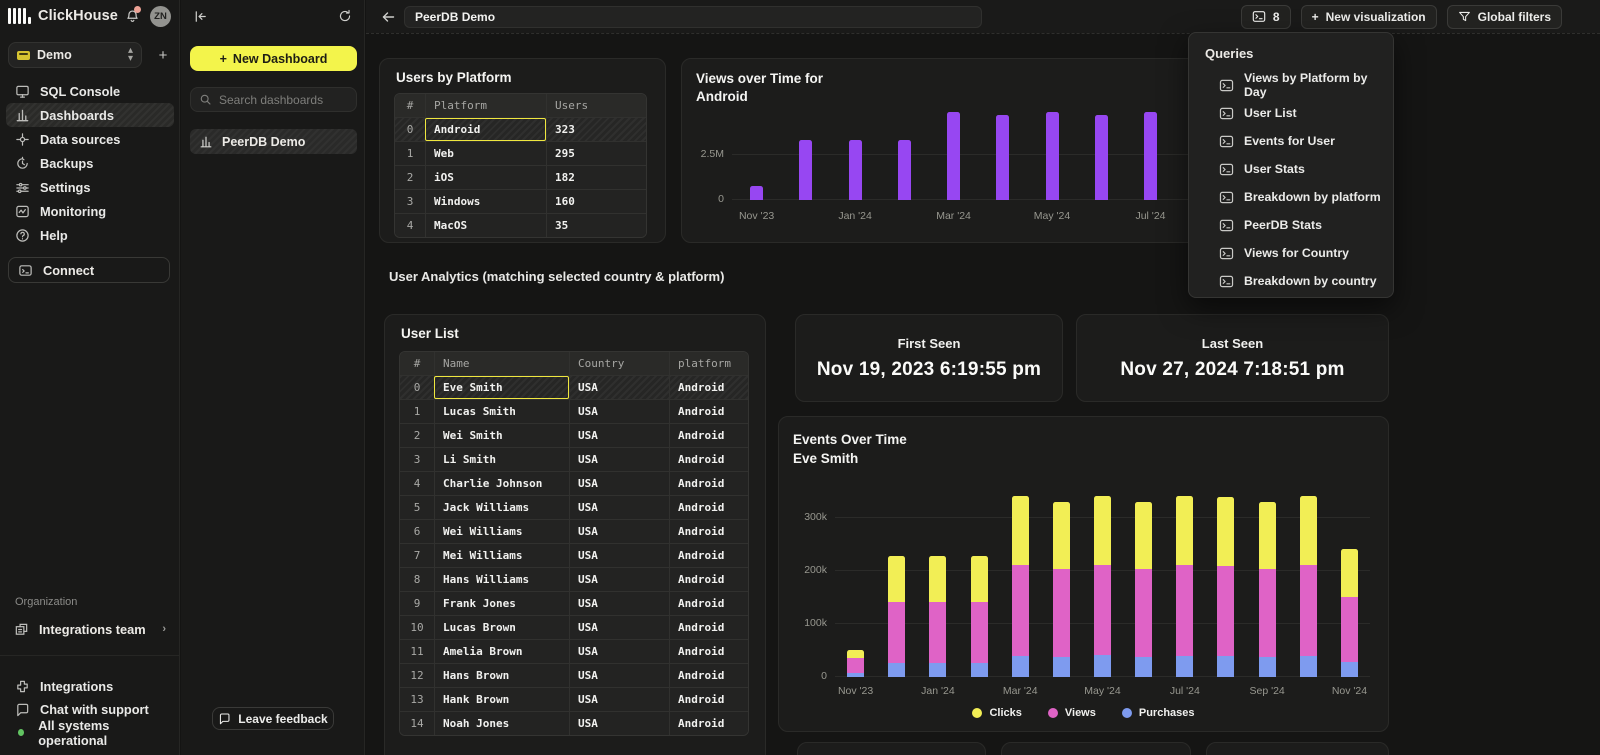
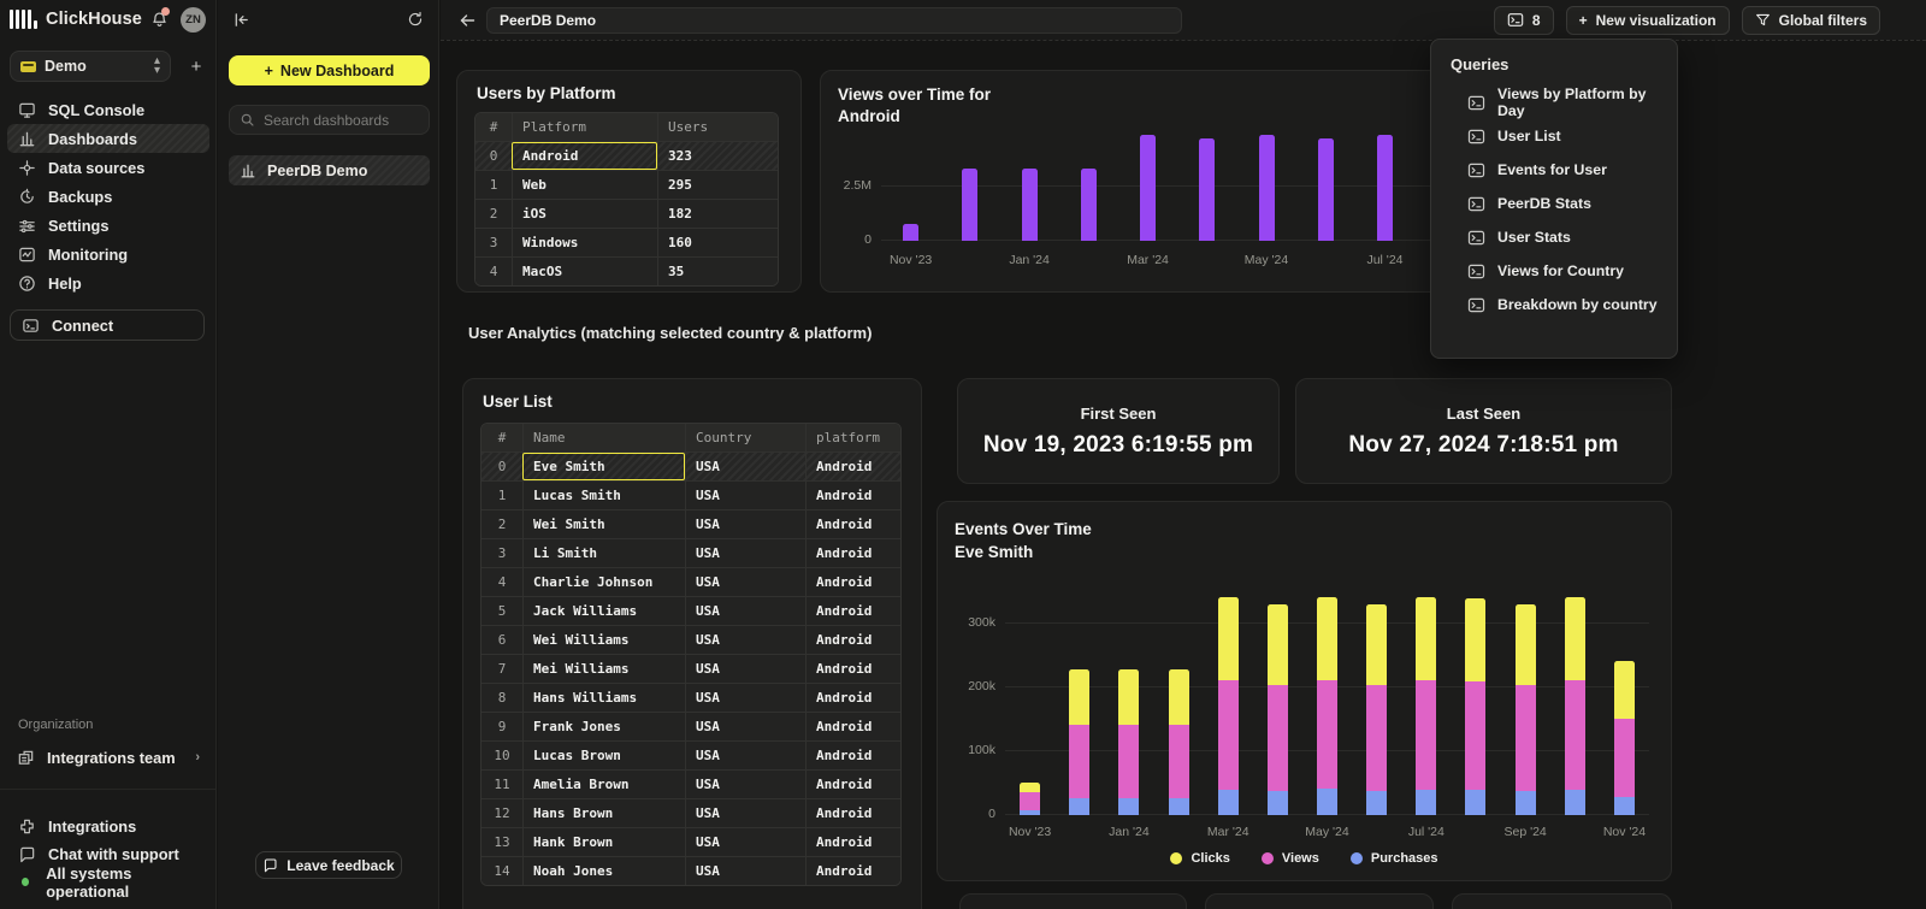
  ClickHouse
  ZN
  Demo
  ▴
  ▾
  +
  SQL Console
  Dashboards
  Data sources
  Backups
  Settings
  Monitoring
  Help
  Connect
  Organization
  Integrations team
  ›
  Integrations
  Chat with support
  All systems operational
  +
  New Dashboard
  Search dashboards
  PeerDB Demo
  Leave feedback
  PeerDB Demo
  8
  +
  New visualization
  Global filters
  Users by Platform
  #
  Platform
  Users
  0
  Android
  323
  1
  Web
  295
  2
  iOS
  182
  3
  Windows
  160
  4
  MacOS
  35
  Views over Time for
  Android
  0
  2.5M
  Nov '23
  Jan '24
  Mar '24
  May '24
  Jul '24
  User Analytics (matching selected country & platform)
  User List
  #
  Name
  Country
  platform
  0
  Eve Smith
  USA
  Android
  1
  Lucas Smith
  USA
  Android
  2
  Wei Smith
  USA
  Android
  3
  Li Smith
  USA
  Android
  4
  Charlie Johnson
  USA
  Android
  5
  Jack Williams
  USA
  Android
  6
  Wei Williams
  USA
  Android
  7
  Mei Williams
  USA
  Android
  8
  Hans Williams
  USA
  Android
  9
  Frank Jones
  USA
  Android
  10
  Lucas Brown
  USA
  Android
  11
  Amelia Brown
  USA
  Android
  12
  Hans Brown
  USA
  Android
  13
  Hank Brown
  USA
  Android
  14
  Noah Jones
  USA
  Android
  First Seen
  Nov 19, 2023 6:19:55 pm
  Last Seen
  Nov 27, 2024 7:18:51 pm
  Events Over Time
  Eve Smith
  0
  100k
  200k
  300k
  Nov '23
  Jan '24
  Mar '24
  May '24
  Jul '24
  Sep '24
  Nov '24
  Clicks
  Views
  Purchases
  Queries
  Views by Platform by Day
  User List
  Events for User
- User Stats
+ PeerDB Stats
- Breakdown by platform
- PeerDB Stats
+ User Stats
  Views for Country
  Breakdown by country
